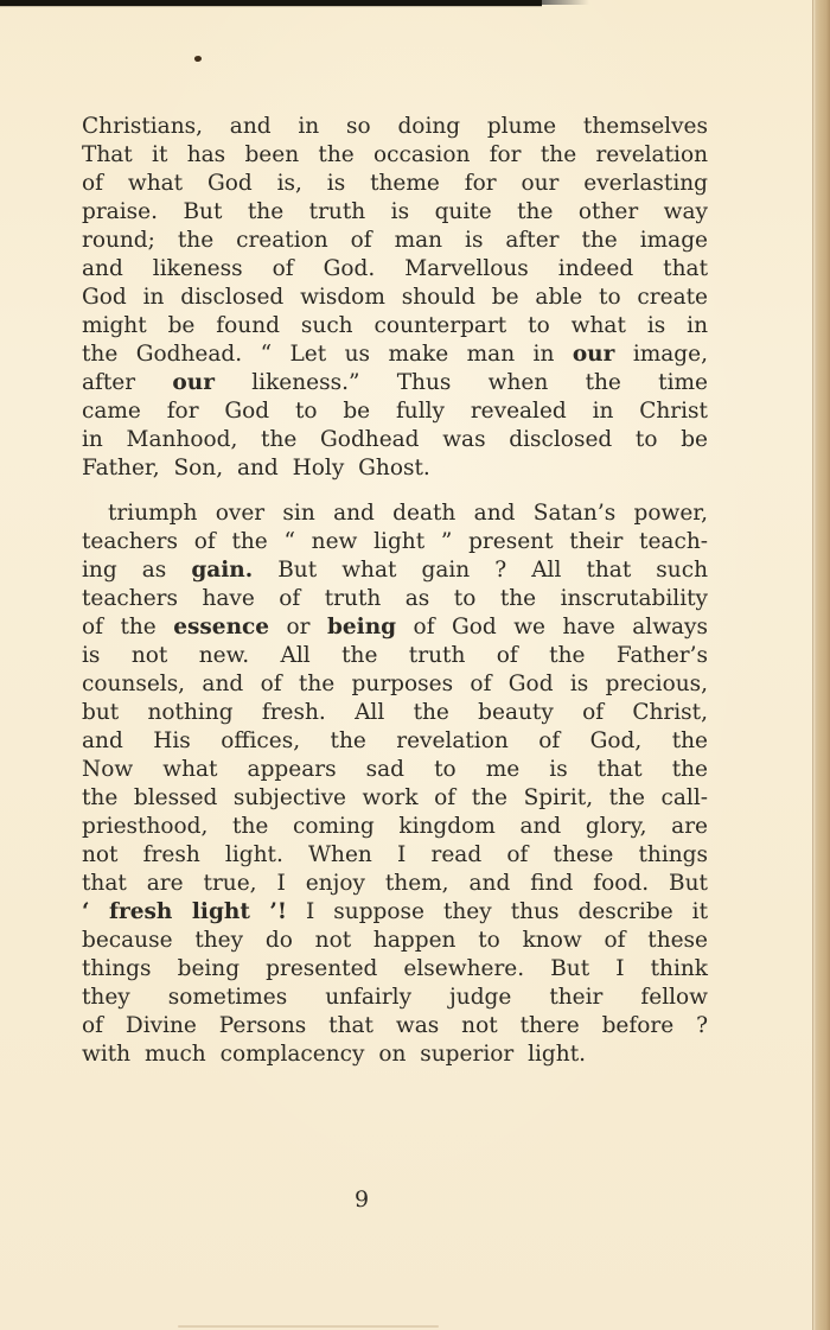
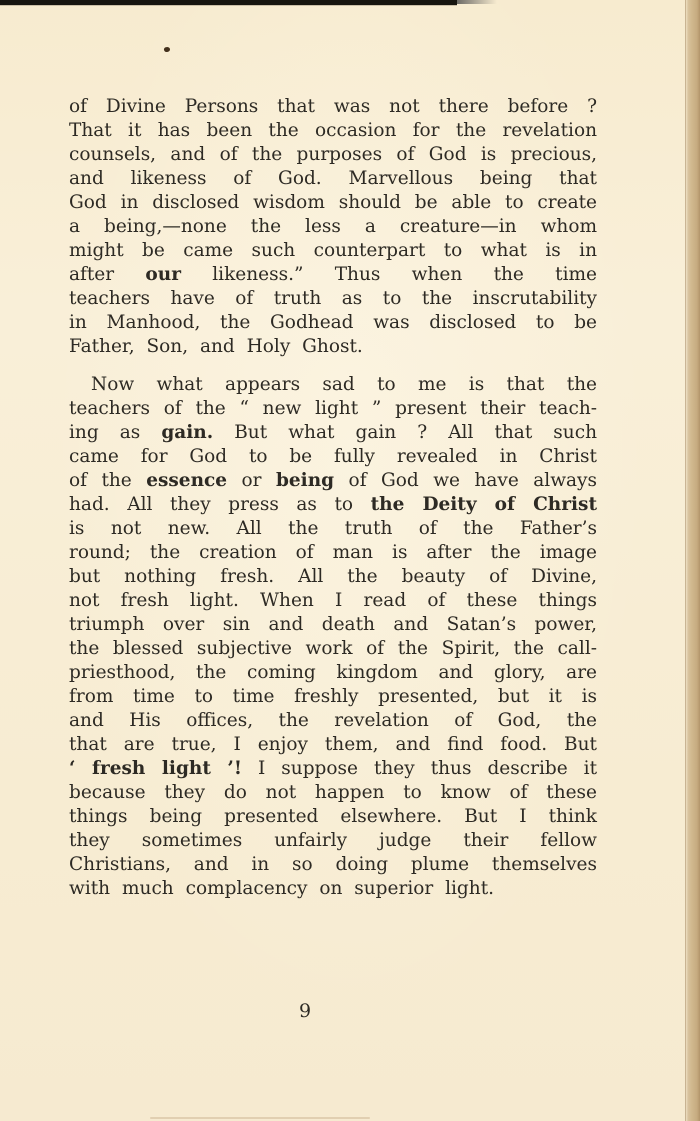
- Christians, and in so doing plume themselves
+ of Divine Persons that was not there before ?
  That it has been the occasion for the revelation
- of what God is, is theme for our everlasting
- praise. But the truth is quite the other way
- round; the creation of man is after the image
+ counsels, and of the purposes of God is precious,
- and likeness of God. Marvellous indeed that
+ and likeness of God. Marvellous being that
  God in disclosed wisdom should be able to create
+ a being,—none the less a creature—in whom
- might be found such counterpart to what is in
+ might be came such counterpart to what is in
- the Godhead. “ Let us make man in our image,
  after our likeness.” Thus when the time
- came for God to be fully revealed in Christ
+ teachers have of truth as to the inscrutability
  in Manhood, the Godhead was disclosed to be
  Father, Son, and Holy Ghost.
- triumph over sin and death and Satan’s power,
+ Now what appears sad to me is that the
  teachers of the “ new light ” present their teach-
  ing as gain. But what gain ? All that such
- teachers have of truth as to the inscrutability
+ came for God to be fully revealed in Christ
  of the essence or being of God we have always
+ had. All they press as to the Deity of Christ
  is not new. All the truth of the Father’s
- counsels, and of the purposes of God is precious,
+ round; the creation of man is after the image
- but nothing fresh. All the beauty of Christ,
+ but nothing fresh. All the beauty of Divine,
- and His offices, the revelation of God, the
+ not fresh light. When I read of these things
- Now what appears sad to me is that the
+ triumph over sin and death and Satan’s power,
  the blessed subjective work of the Spirit, the call-
  priesthood, the coming kingdom and glory, are
+ from time to time freshly presented, but it is
- not fresh light. When I read of these things
+ and His offices, the revelation of God, the
  that are true, I enjoy them, and find food. But
  ‘ fresh light ’! I suppose they thus describe it
  because they do not happen to know of these
  things being presented elsewhere. But I think
  they sometimes unfairly judge their fellow
- of Divine Persons that was not there before ?
+ Christians, and in so doing plume themselves
  with much complacency on superior light.
  9
